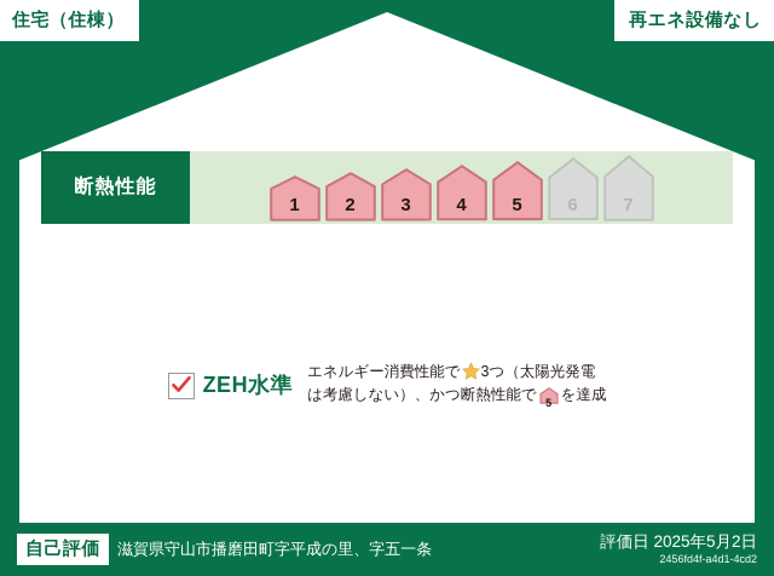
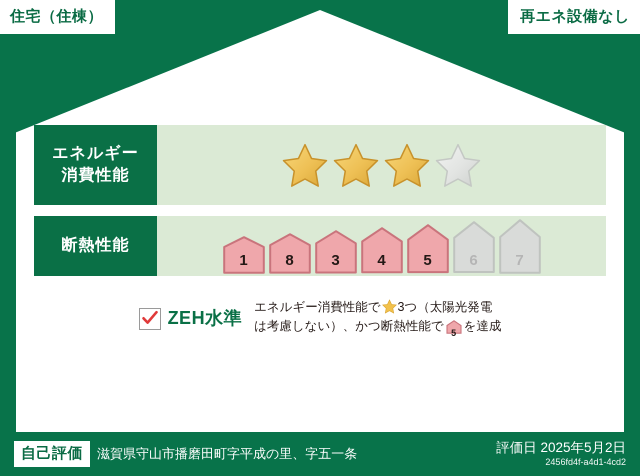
  住宅（住棟）
  再エネ設備なし
+ エネルギー
+ 消費性能
  断熱性能
  1
- 2
+ 8
  3
  4
  5
  6
  7
  ZEH水準
  エネルギー消費性能で 3つ（太陽光発電
  は考慮しない）、かつ断熱性能で
  5
  を達成
  自己評価
  滋賀県守山市播磨田町字平成の里、字五一条
  評価日 2025年5月2日
  2456fd4f-a4d1-4cd2
